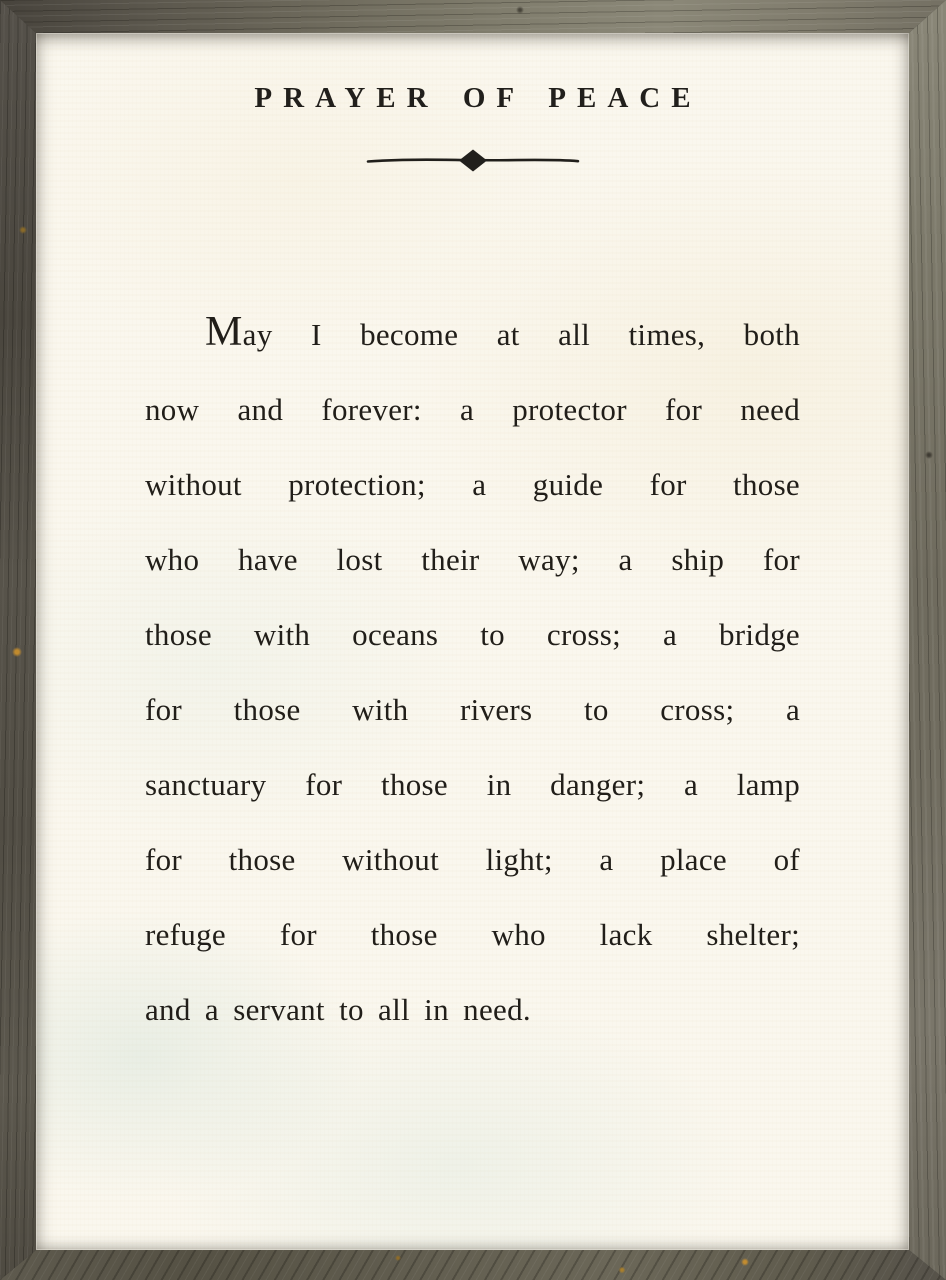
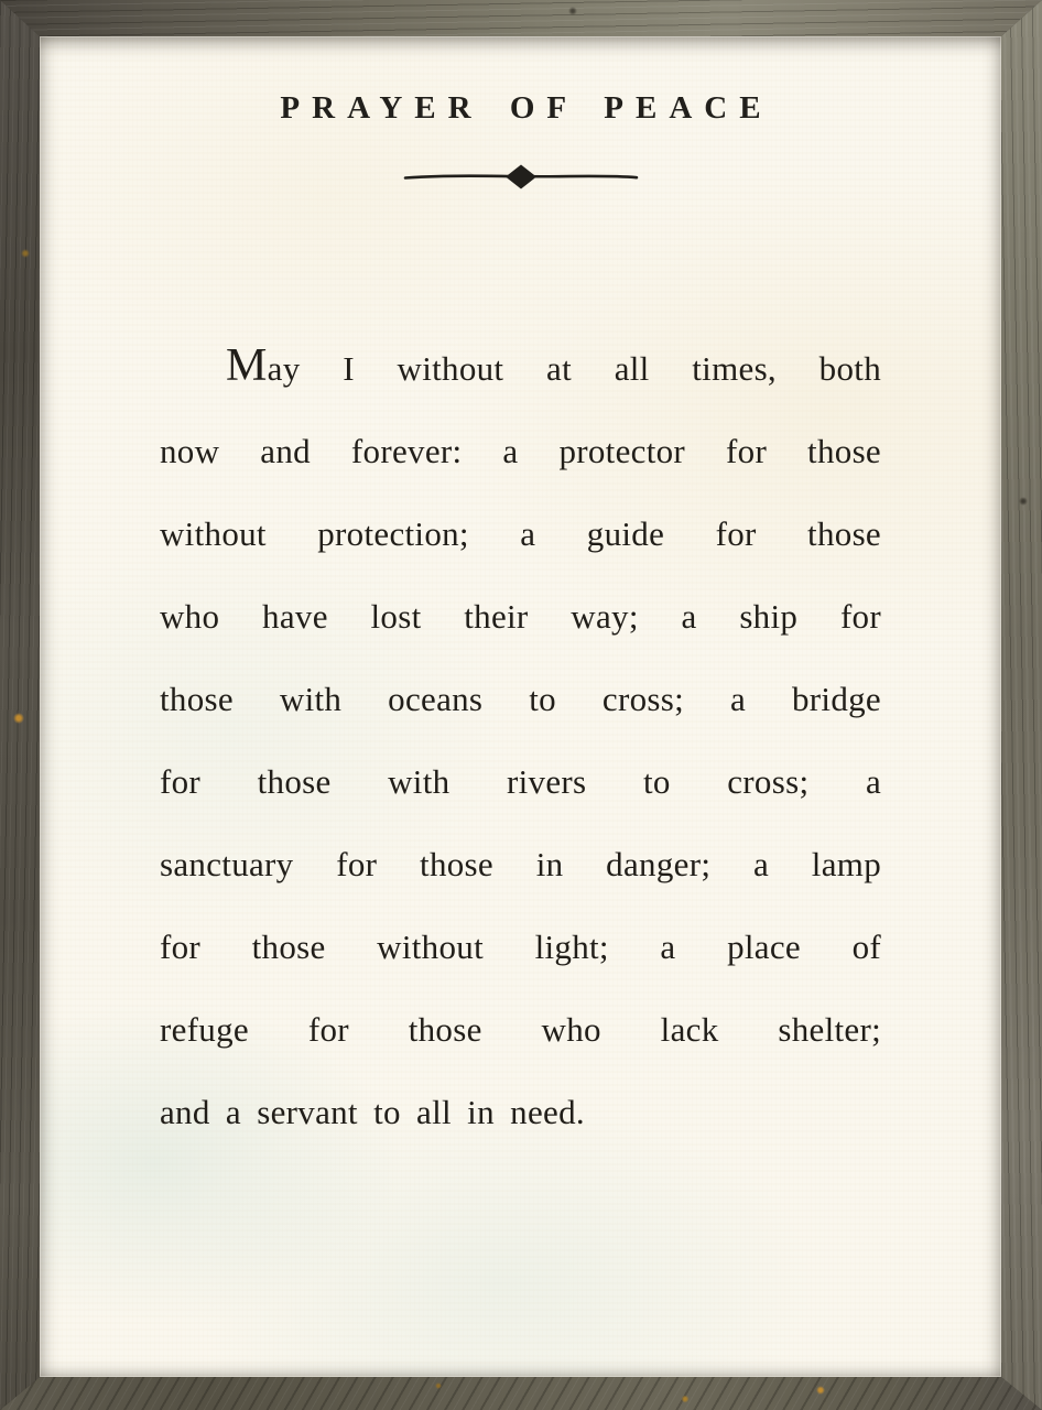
  PRAYER OF PEACE
- May I become at all times, both
+ May I without at all times, both
- now and forever: a protector for need
+ now and forever: a protector for those
  without protection; a guide for those
  who have lost their way; a ship for
  those with oceans to cross; a bridge
  for those with rivers to cross; a
  sanctuary for those in danger; a lamp
  for those without light; a place of
  refuge for those who lack shelter;
  and a servant to all in need.
